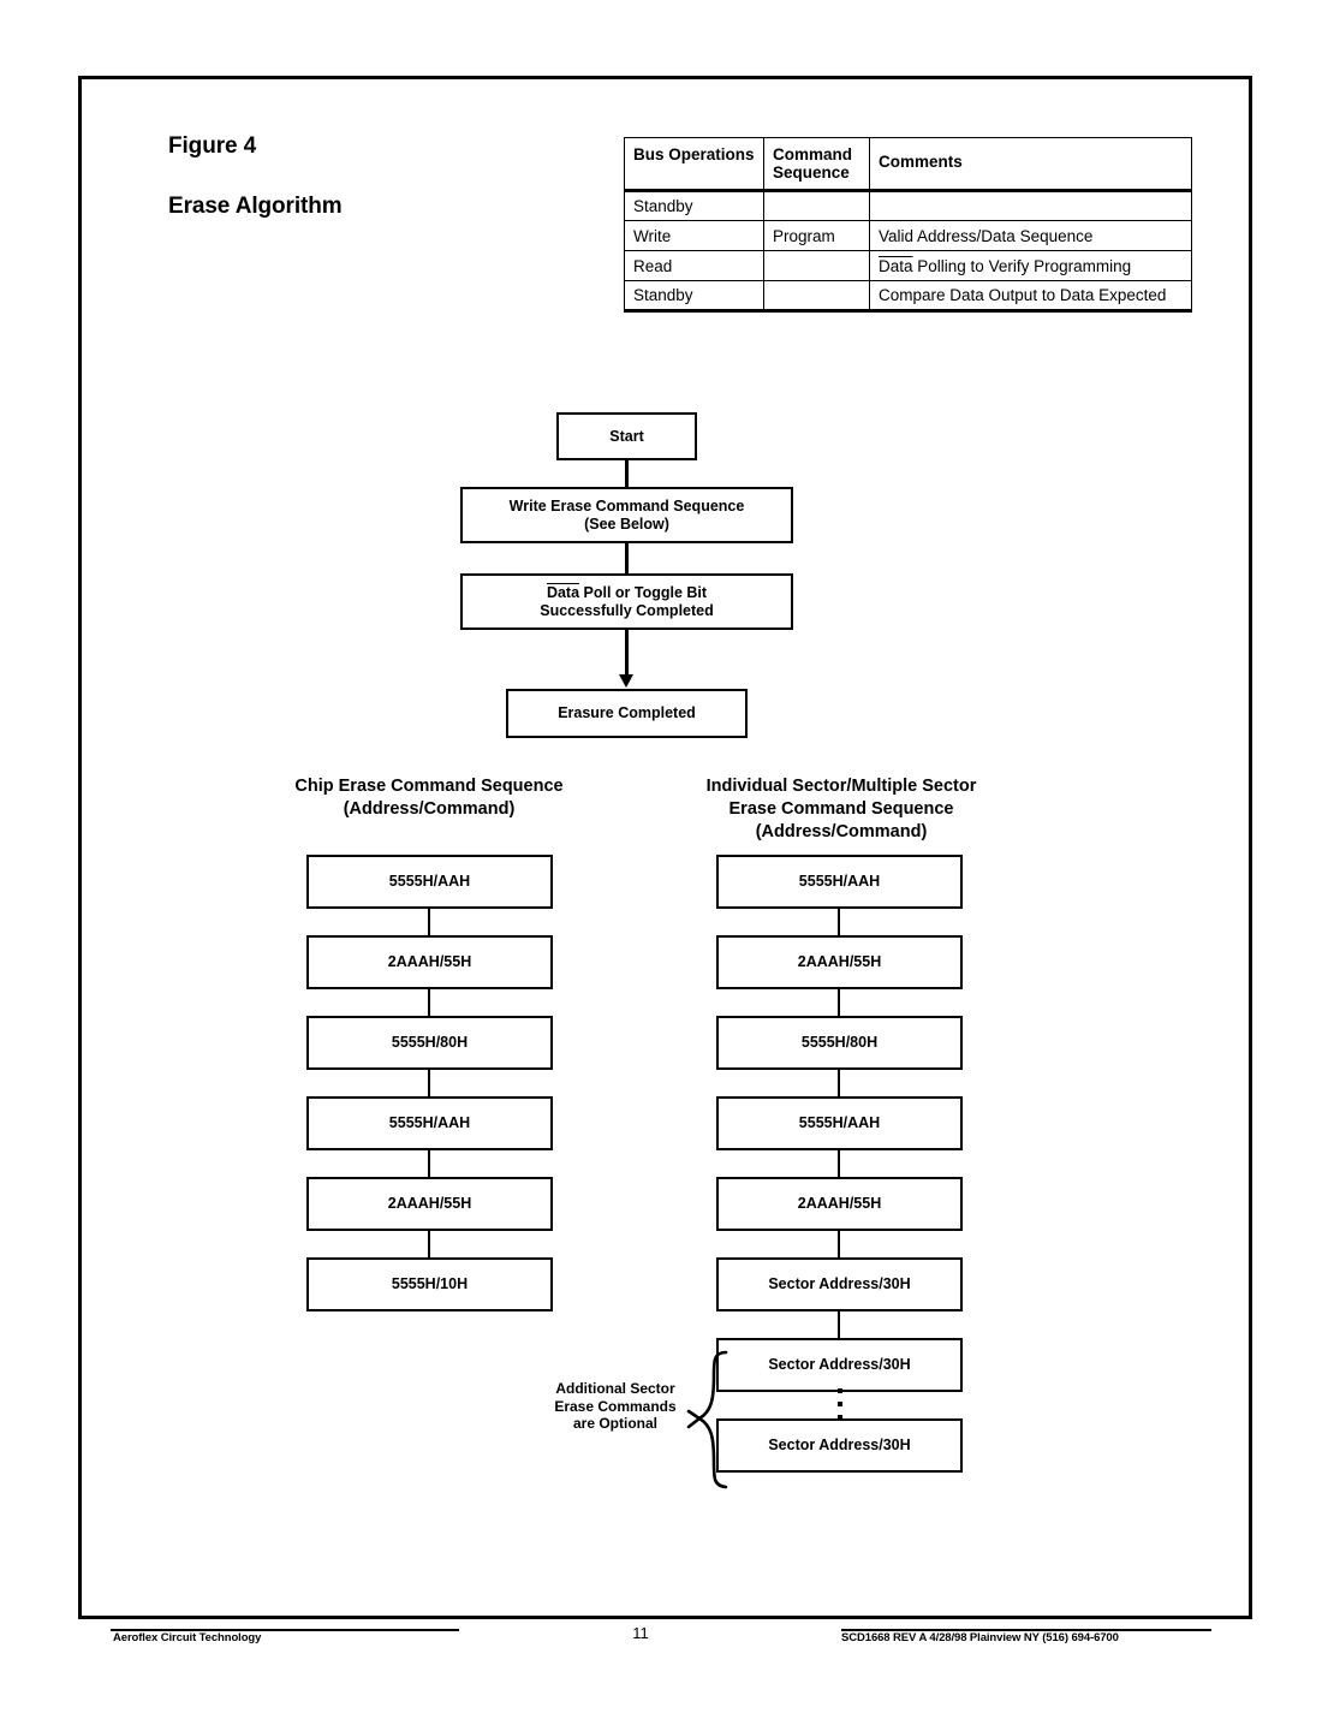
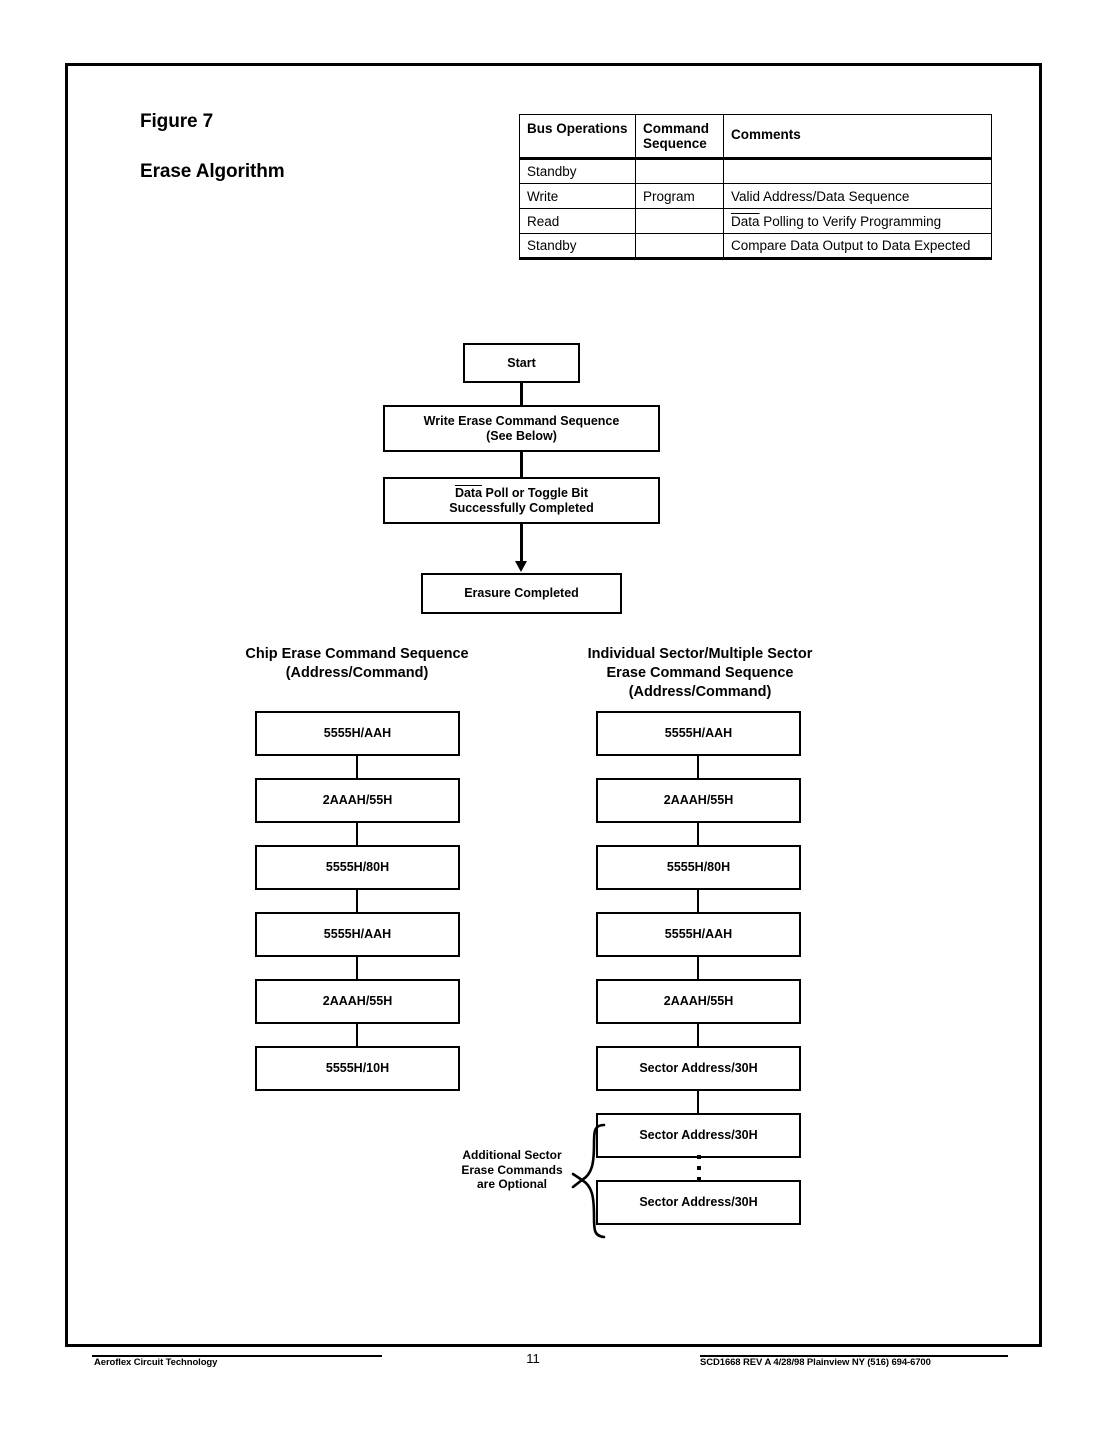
- Figure 4
+ Figure 7
  Erase Algorithm
  Bus Operations	Command Sequence	Comments
  Standby
  Write	Program	Valid Address/Data Sequence
  Read		Data Polling to Verify Programming
  Standby		Compare Data Output to Data Expected
  Start
  Write Erase Command Sequence
  (See Below)
  Data Poll or Toggle Bit
  Successfully Completed
  Erasure Completed
  Chip Erase Command Sequence
  (Address/Command)
  Individual Sector/Multiple Sector
  Erase Command Sequence
  (Address/Command)
  5555H/AAH
  2AAAH/55H
  5555H/80H
  5555H/AAH
  2AAAH/55H
  5555H/10H
  5555H/AAH
  2AAAH/55H
  5555H/80H
  5555H/AAH
  2AAAH/55H
  Sector Address/30H
  Sector Address/30H
  Sector Address/30H
  Additional Sector
  Erase Commands
  are Optional
  Aeroflex Circuit Technology
  11
  SCD1668 REV A 4/28/98 Plainview NY (516) 694-6700
